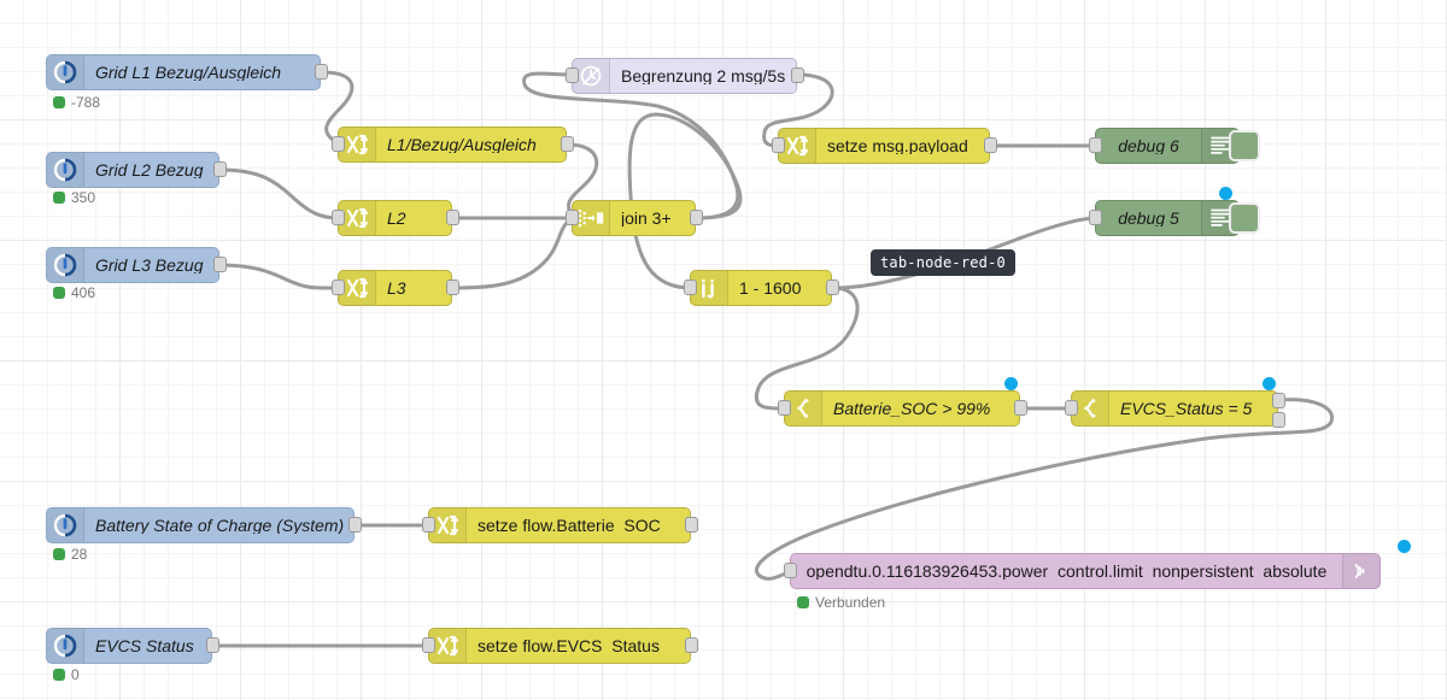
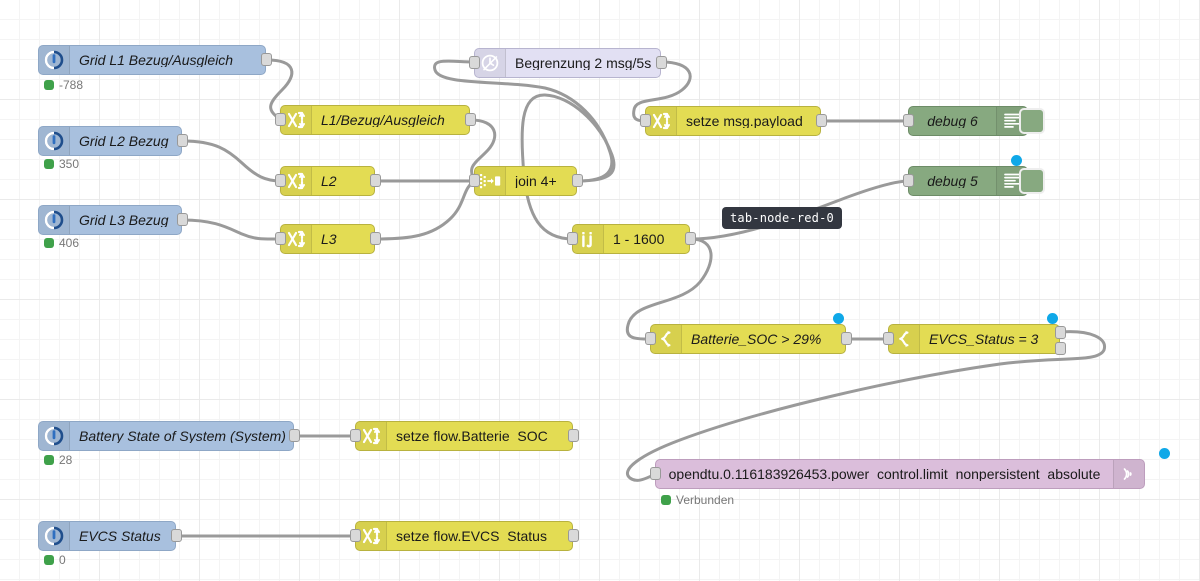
  Grid L1 Bezug/Ausgleich
  -788
  Grid L2 Bezug
  350
  Grid L3 Bezug
  406
  L1/Bezug/Ausgleich
  L2
  L3
  Begrenzung 2 msg/5s
- join 3+
+ join 4+
  setze msg.payload
  1 - 1600
  debug 6
  debug 5
- Batterie_SOC > 99%
+ Batterie_SOC > 29%
- EVCS_Status = 5
+ EVCS_Status = 3
- Battery State of Charge (System)
+ Battery State of System (System)
  28
  setze flow.Batterie_SOC
  EVCS Status
  0
  setze flow.EVCS_Status
  opendtu.0.116183926453.power_control.limit_nonpersistent_absolute
  Verbunden
  tab-node-red-0
